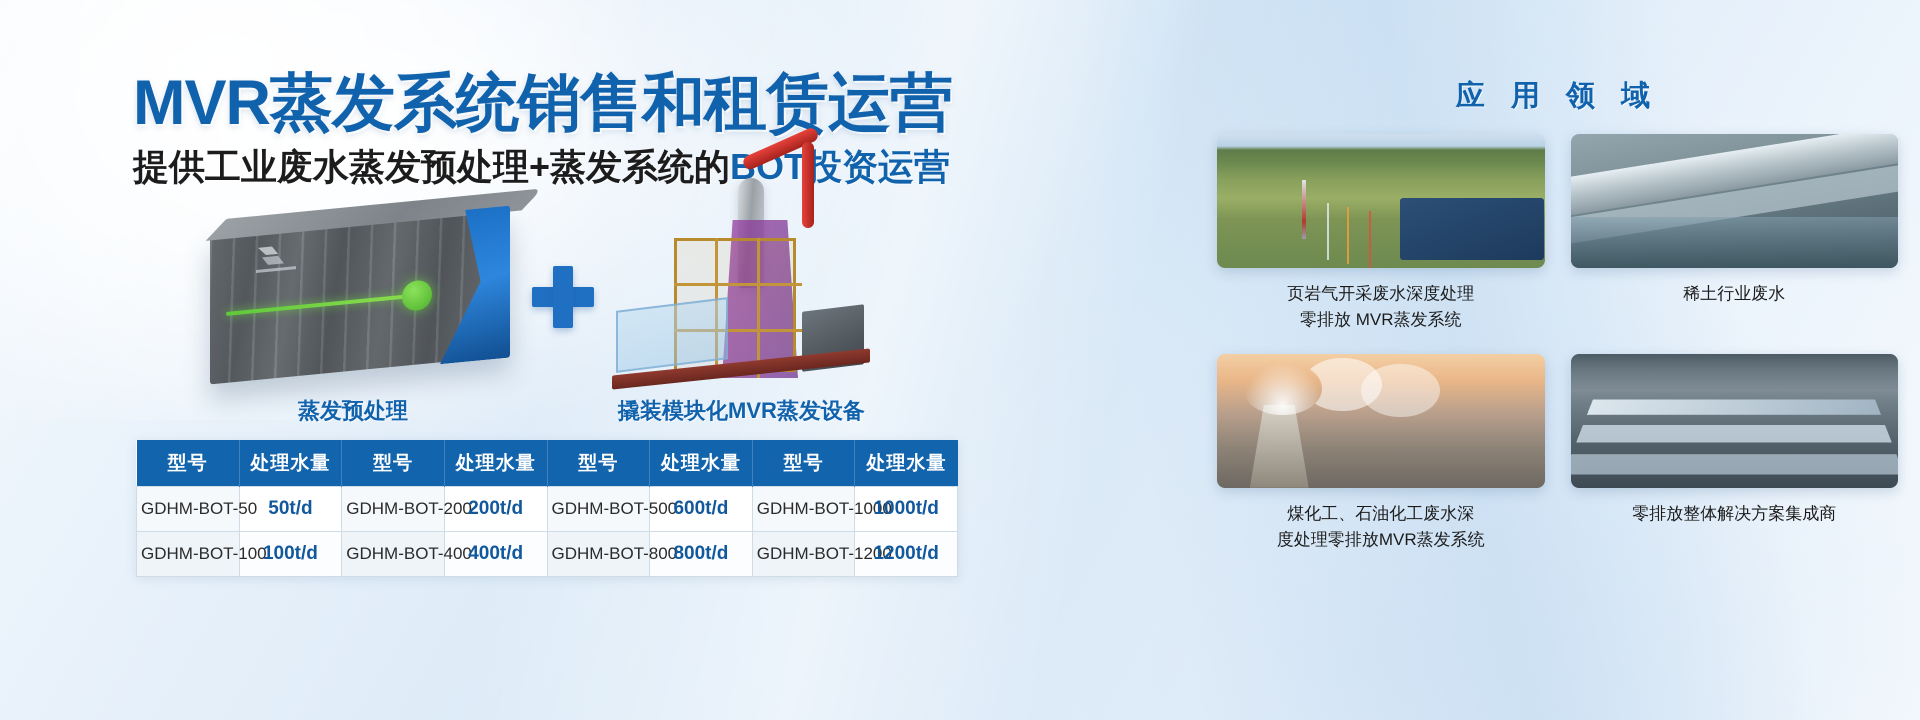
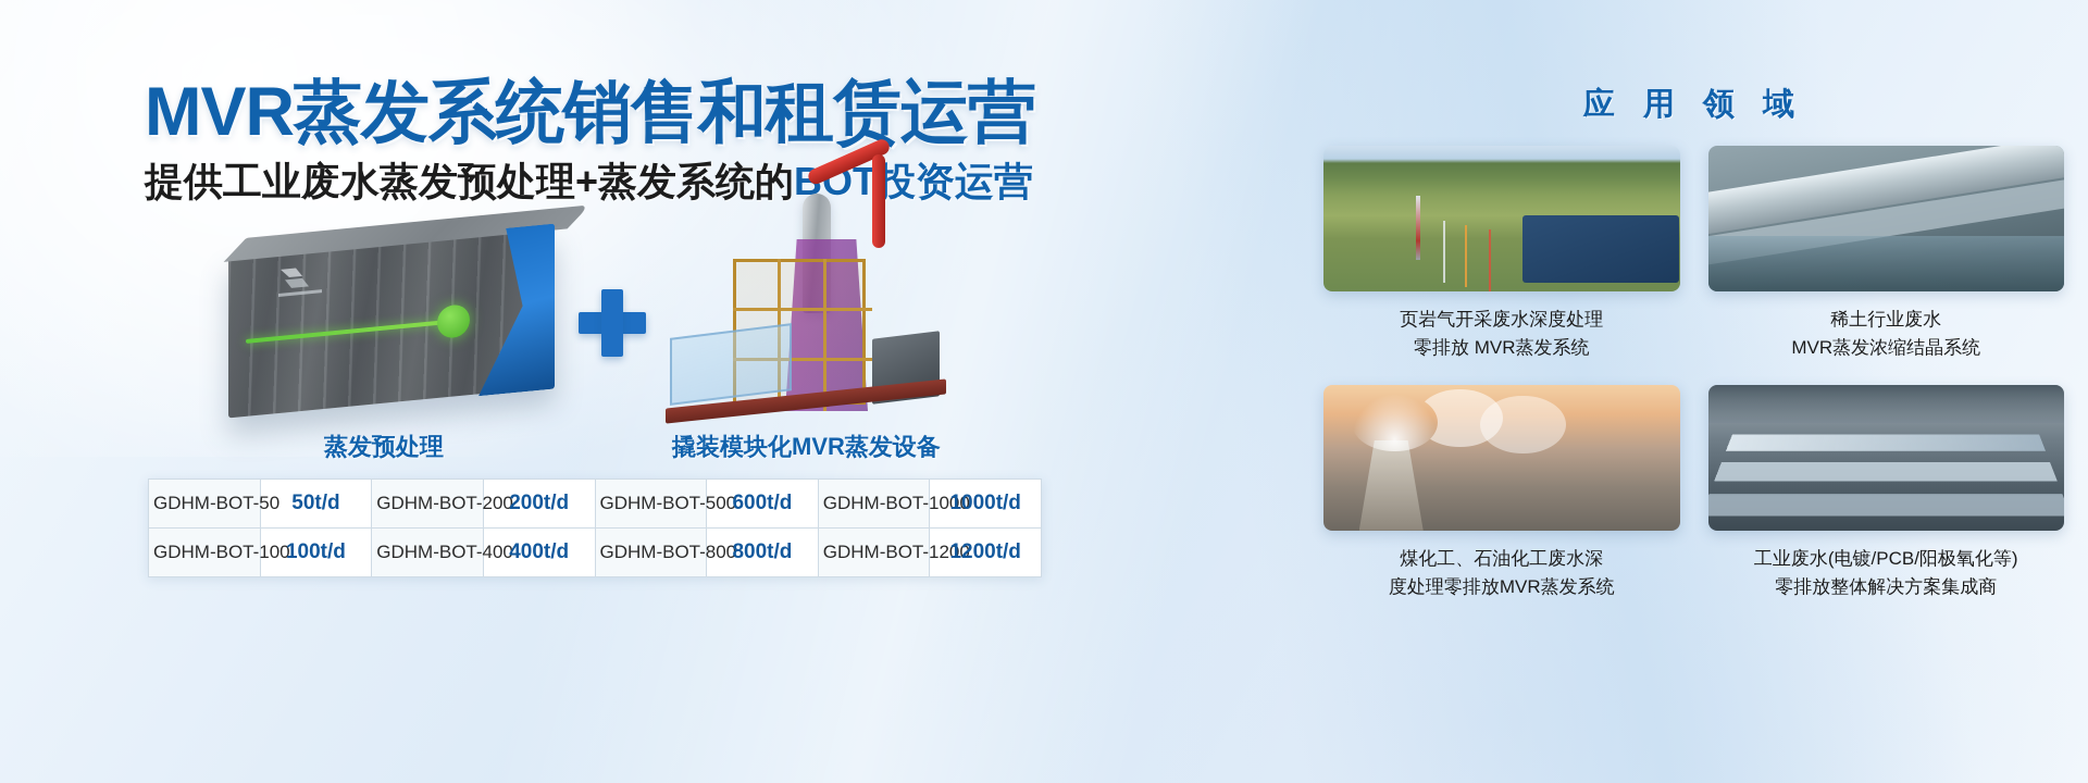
  MVR蒸发系统销售和租赁运营
  提供工业废水蒸发预处理+蒸发系统的BOT投资运营
  蒸发预处理
  撬装模块化MVR蒸发设备
- 型号	处理水量	型号	处理水量	型号	处理水量	型号	处理水量
  GDHM-BOT-50	50t/d	GDHM-BOT-200	200t/d	GDHM-BOT-500	600t/d	GDHM-BOT-10	1000t/d
  GDHM-BOT-100	100t/d	GDHM-BOT-400	400t/d	GDHM-BOT-800	800t/d	GDHM-BOT-12	1200t/d
  应 用 领 域
  页岩气开采废水深度处理
  零排放 MVR蒸发系统
  稀土行业废水
+ MVR蒸发浓缩结晶系统
  煤化工、石油化工废水深
  度处理零排放MVR蒸发系统
+ 工业废水(电镀/PCB/阳极氧化等)
  零排放整体解决方案集成商
